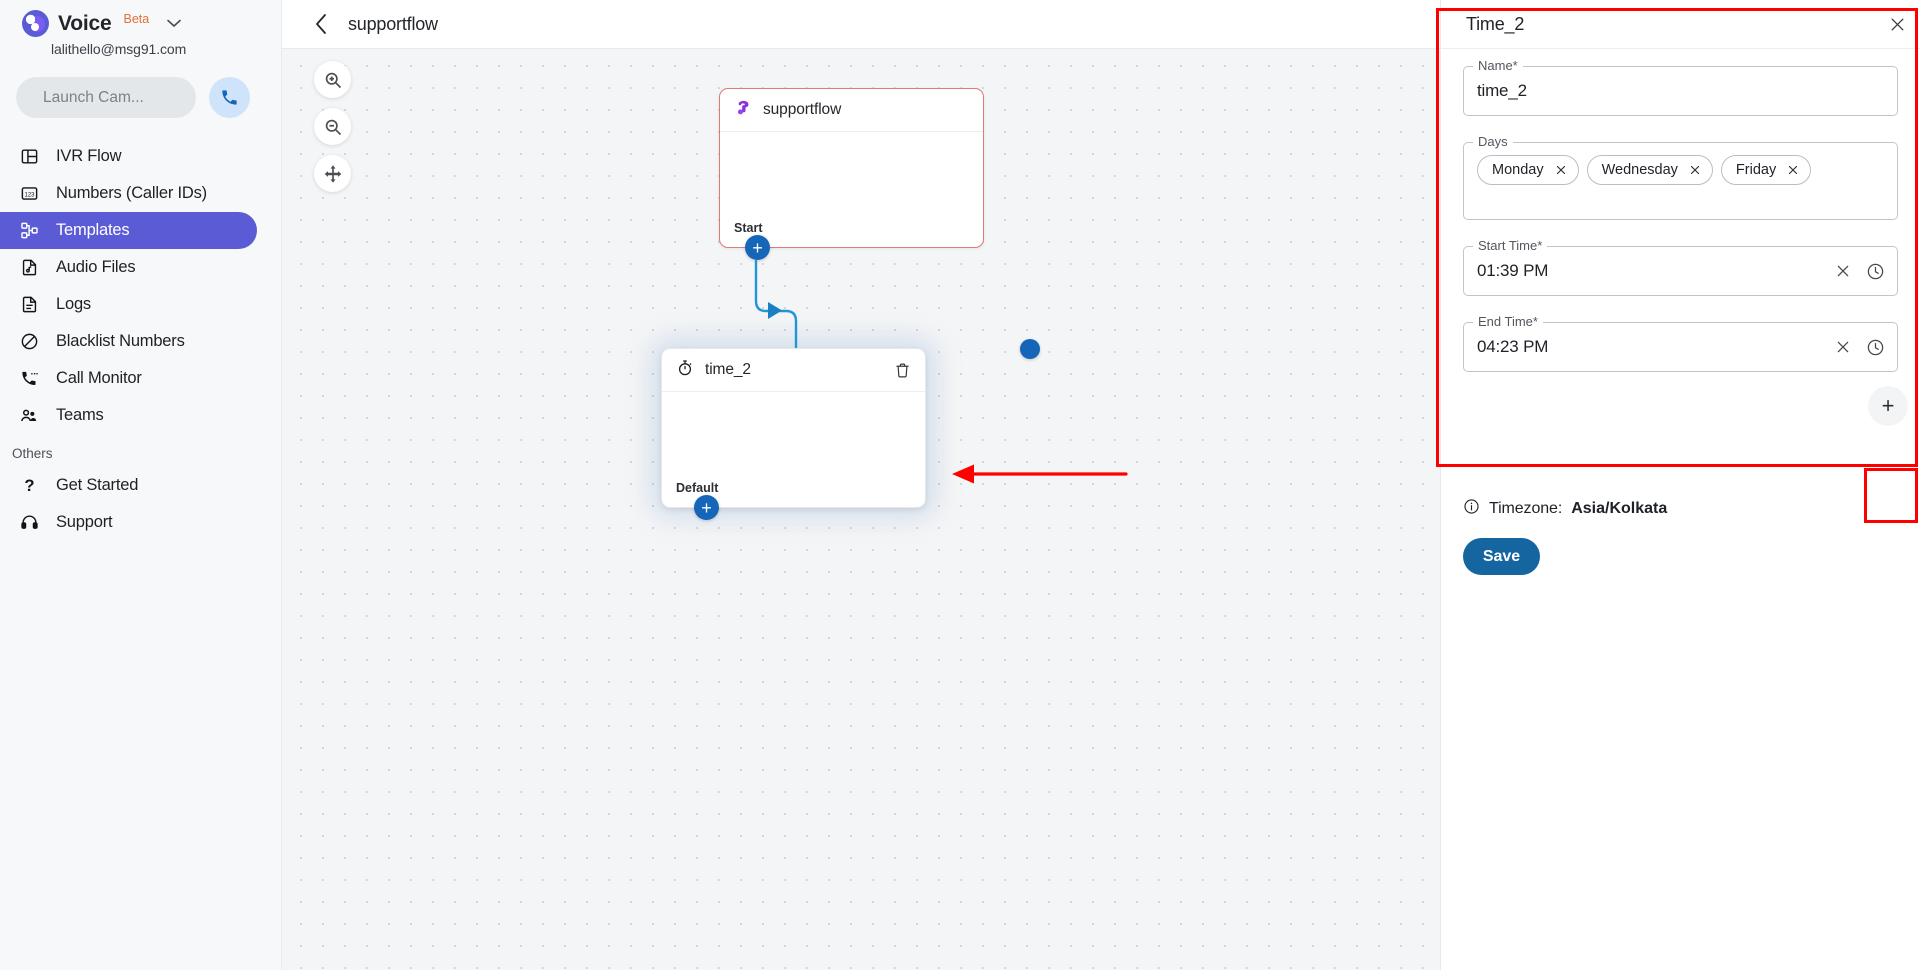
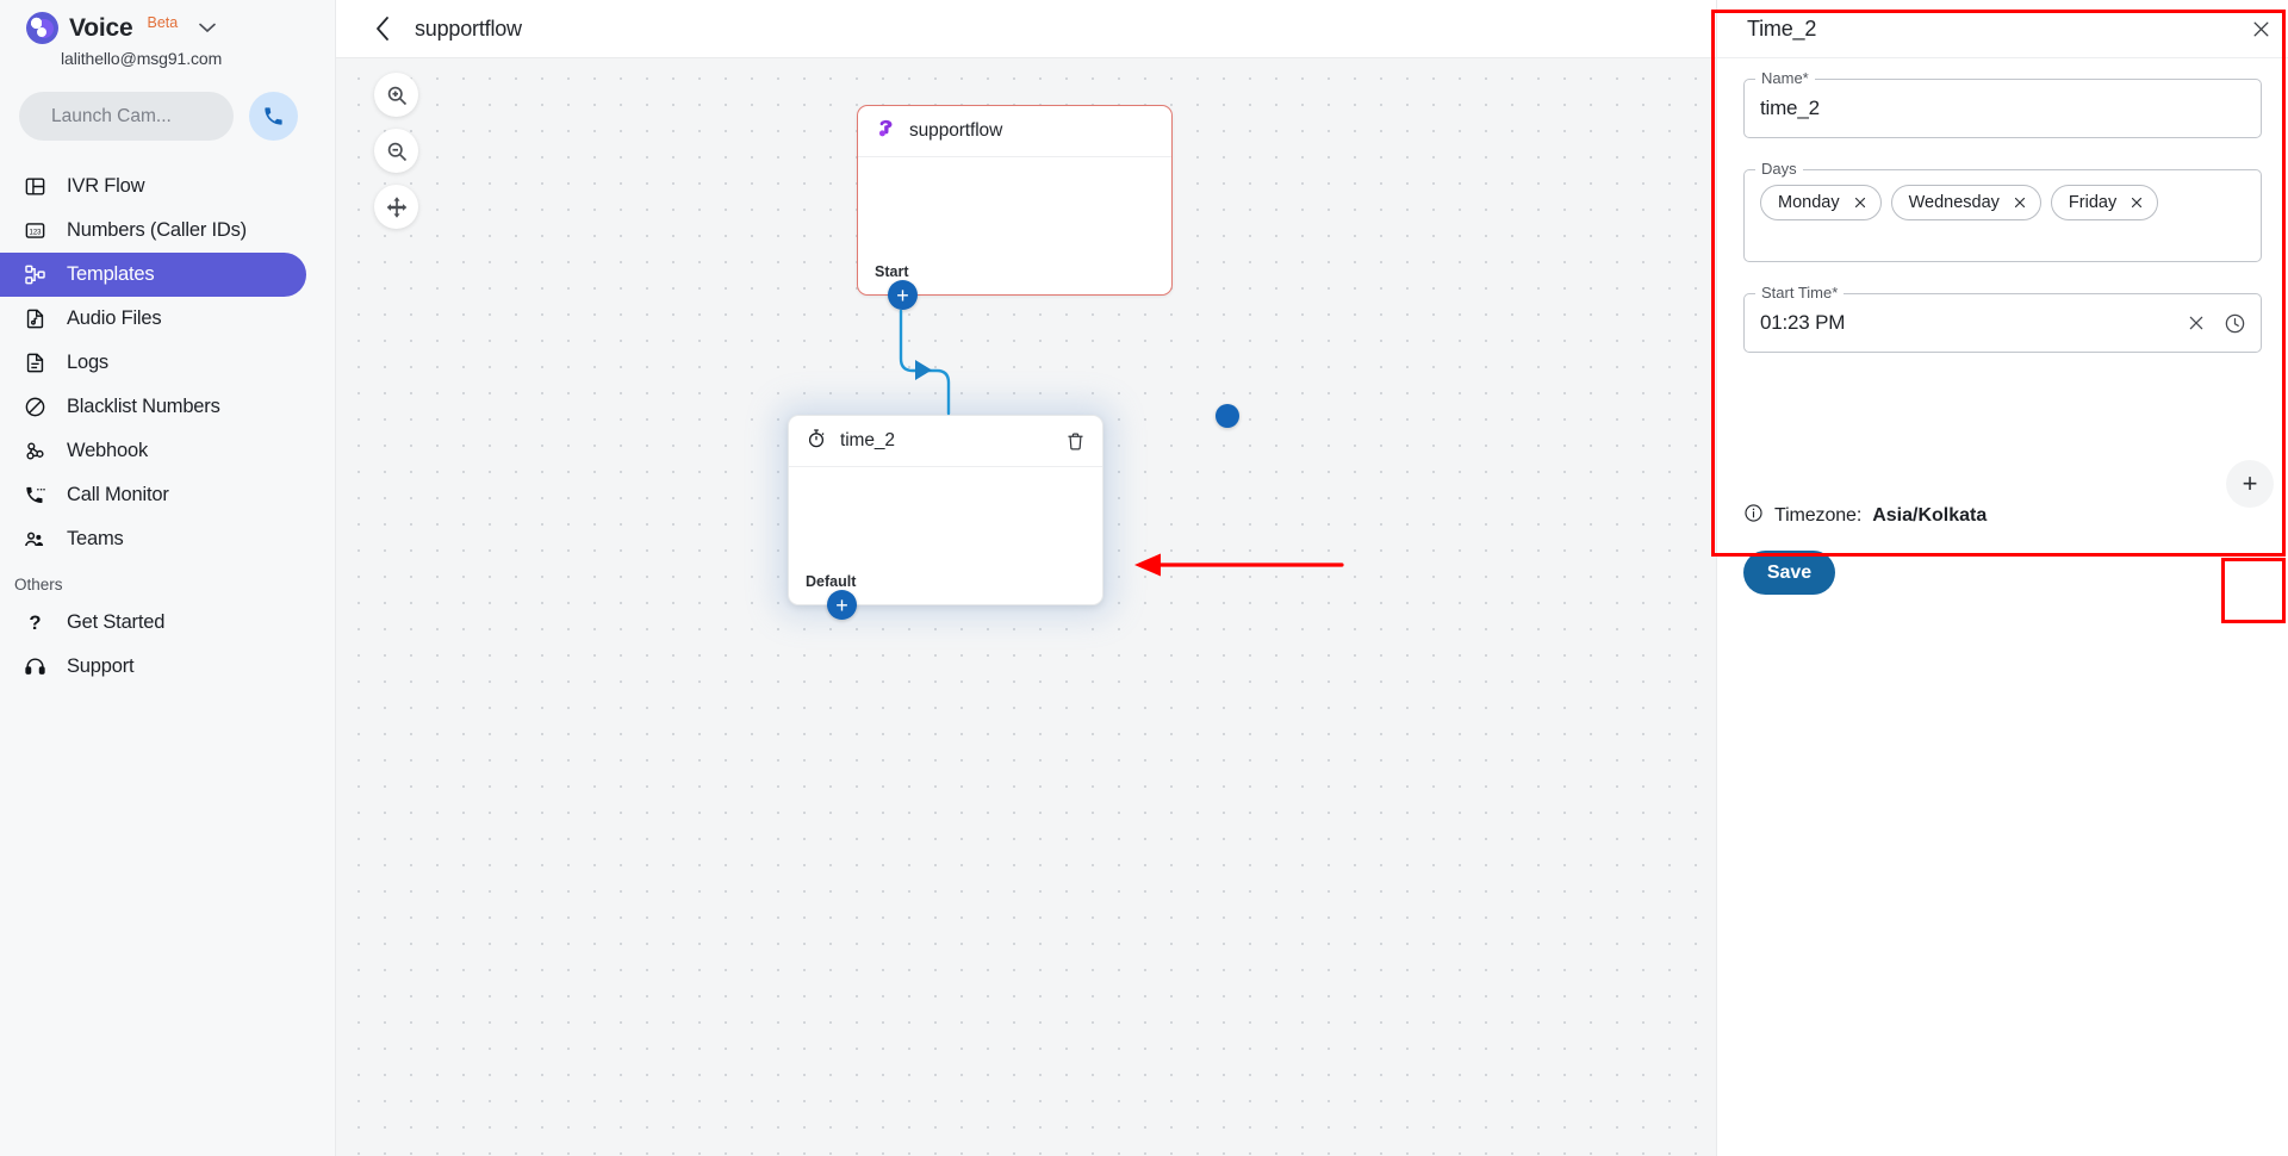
  Voice
  Beta
  lalithello@msg91.com
  Launch Cam...
  IVR Flow
  Numbers (Caller IDs)
  Templates
  Audio Files
  Logs
  Blacklist Numbers
+ Webhook
  Call Monitor
  Teams
  Others
  ?
  Get Started
  Support
  supportflow
  supportflow
  Start
  +
  time_2
  Default
  +
  Time_2
  Name*
  time_2
  Days
  Monday
  Wednesday
  Friday
  Start Time*
- 01:39 PM
+ 01:23 PM
- End Time*
- 04:23 PM
  +
  Timezone:
  Asia/Kolkata
  Save
